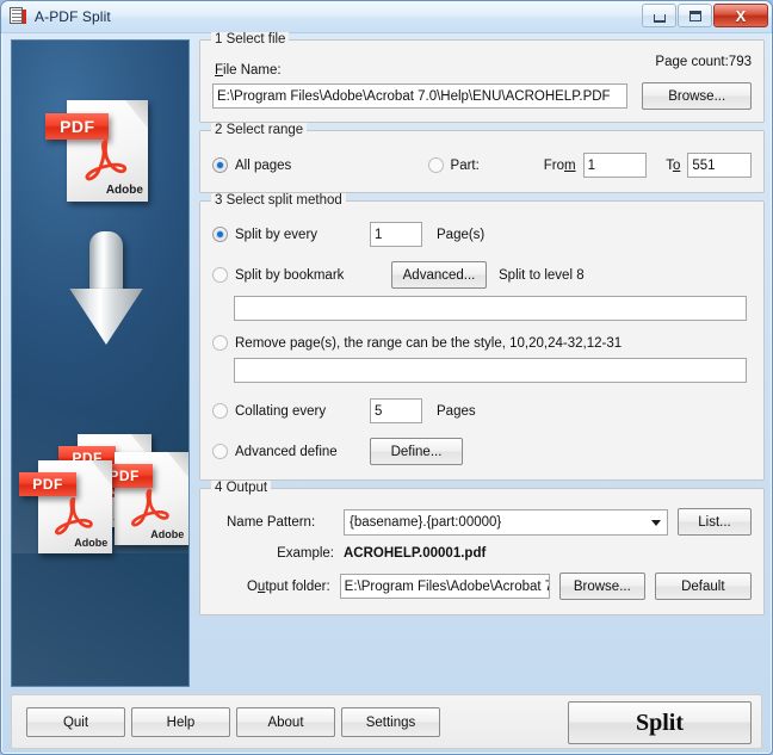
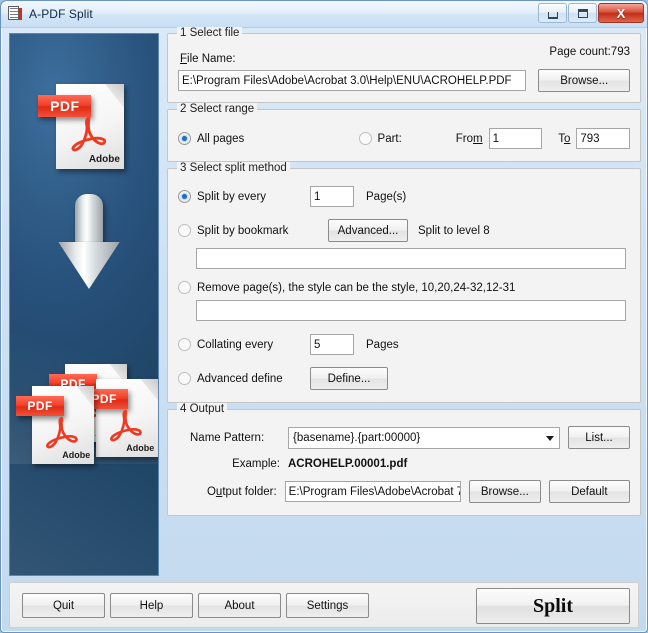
  A-PDF Split
  X
  PDF
  Adobe
  PDF
  PDF
  Adobe
  PDF
  Adobe
  1 Select file
  Page count:793
  File Name:
- E:\Program Files\Adobe\Acrobat 7.0\Help\ENU\ACROHELP.PDF
+ E:\Program Files\Adobe\Acrobat 3.0\Help\ENU\ACROHELP.PDF
  Browse...
  2 Select range
  All pages
  Part:
  From
  1
  To
- 551
+ 793
  3 Select split method
  Split by every
  1
  Page(s)
  Split by bookmark
  Advanced...
  Split to level 8
- Remove page(s), the range can be the style, 10,20,24-32,12-31
+ Remove page(s), the style can be the style, 10,20,24-32,12-31
  Collating every
  5
  Pages
  Advanced define
  Define...
  4 Output
  Name Pattern:
  {basename}.{part:00000}
  List...
  Example:
  ACROHELP.00001.pdf
  Output folder:
  E:\Program Files\Adobe\Acrobat 7
  Browse...
  Default
  Quit
  Help
  About
  Settings
  Split
